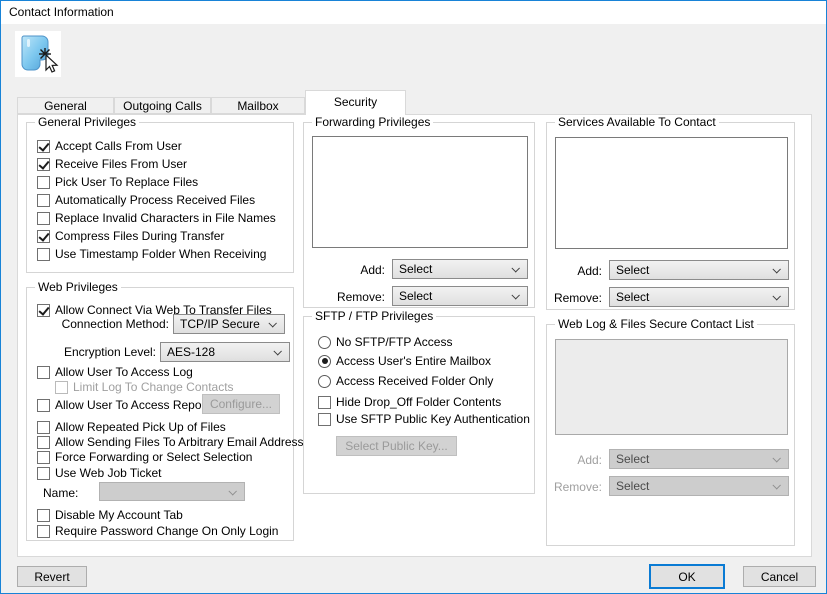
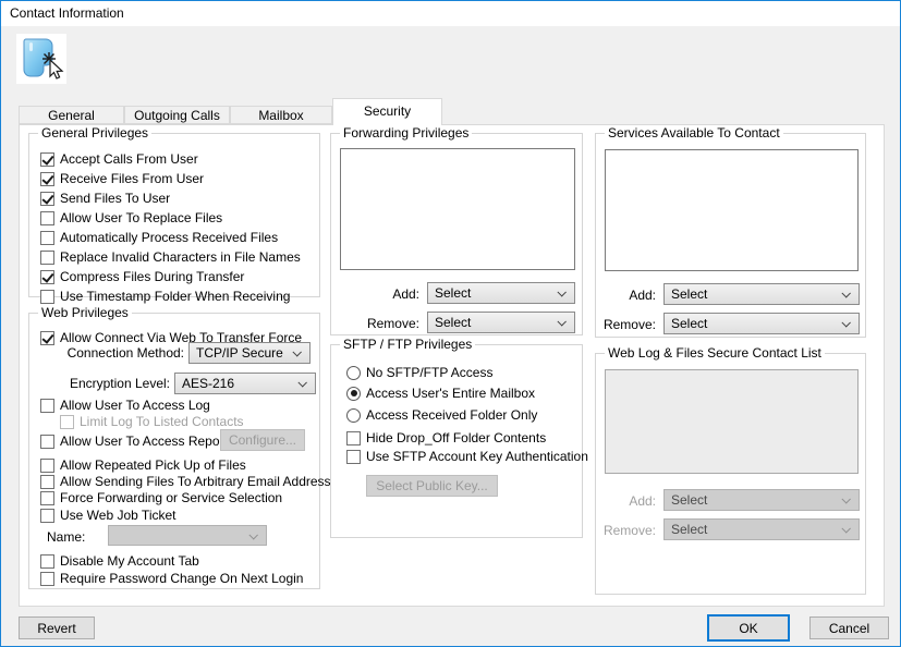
  Contact Information
  General
  Outgoing Calls
  Mailbox
  Security
  General Privileges
  Accept Calls From User
  Receive Files From User
+ Send Files To User
- Pick User To Replace Files
+ Allow User To Replace Files
  Automatically Process Received Files
  Replace Invalid Characters in File Names
  Compress Files During Transfer
  Use Timestamp Folder When Receiving
  Web Privileges
- Allow Connect Via Web To Transfer Files
+ Allow Connect Via Web To Transfer Force
  Connection Method:
  TCP/IP Secure
  Encryption Level:
- AES-128
+ AES-216
  Allow User To Access Log
- Limit Log To Change Contacts
+ Limit Log To Listed Contacts
  Allow User To Access Repo
  Configure...
  Allow Repeated Pick Up of Files
  Allow Sending Files To Arbitrary Email Address
- Force Forwarding or Select Selection
+ Force Forwarding or Service Selection
  Use Web Job Ticket
  Name:
  Disable My Account Tab
- Require Password Change On Only Login
+ Require Password Change On Next Login
  Forwarding Privileges
  Add:
  Select
  Remove:
  Select
  SFTP / FTP Privileges
  No SFTP/FTP Access
  Access User's Entire Mailbox
  Access Received Folder Only
  Hide Drop_Off Folder Contents
- Use SFTP Public Key Authentication
+ Use SFTP Account Key Authentication
  Select Public Key...
  Services Available To Contact
  Add:
  Select
  Remove:
  Select
  Web Log & Files Secure Contact List
  Add:
  Select
  Remove:
  Select
  Revert
  OK
  Cancel
